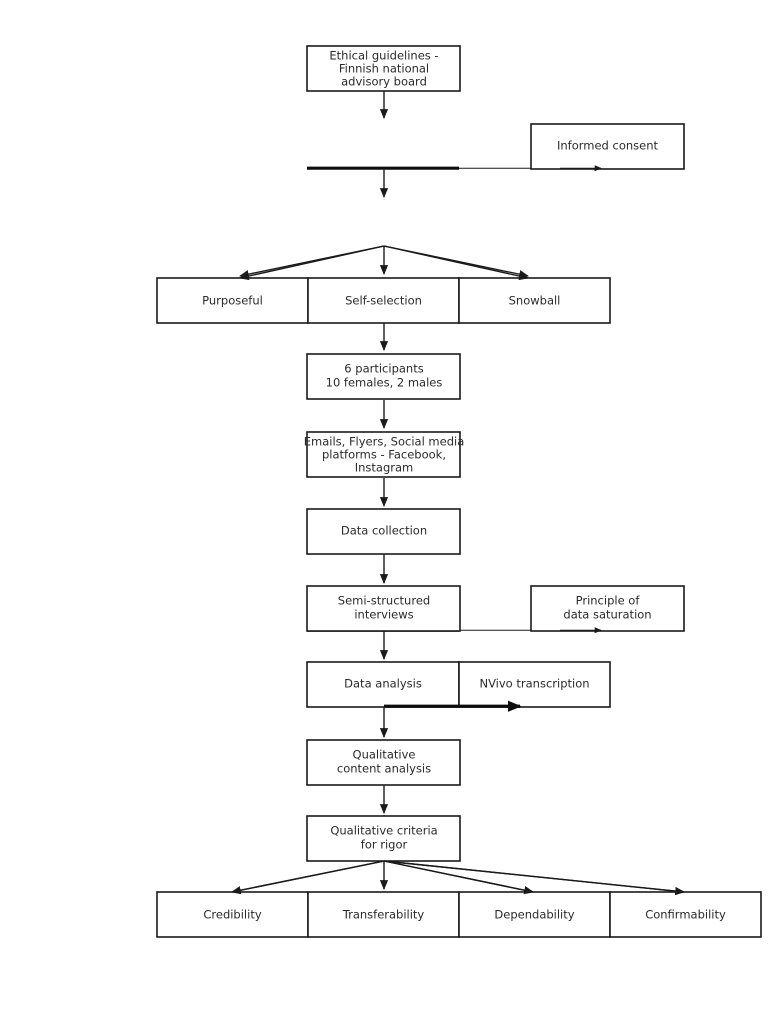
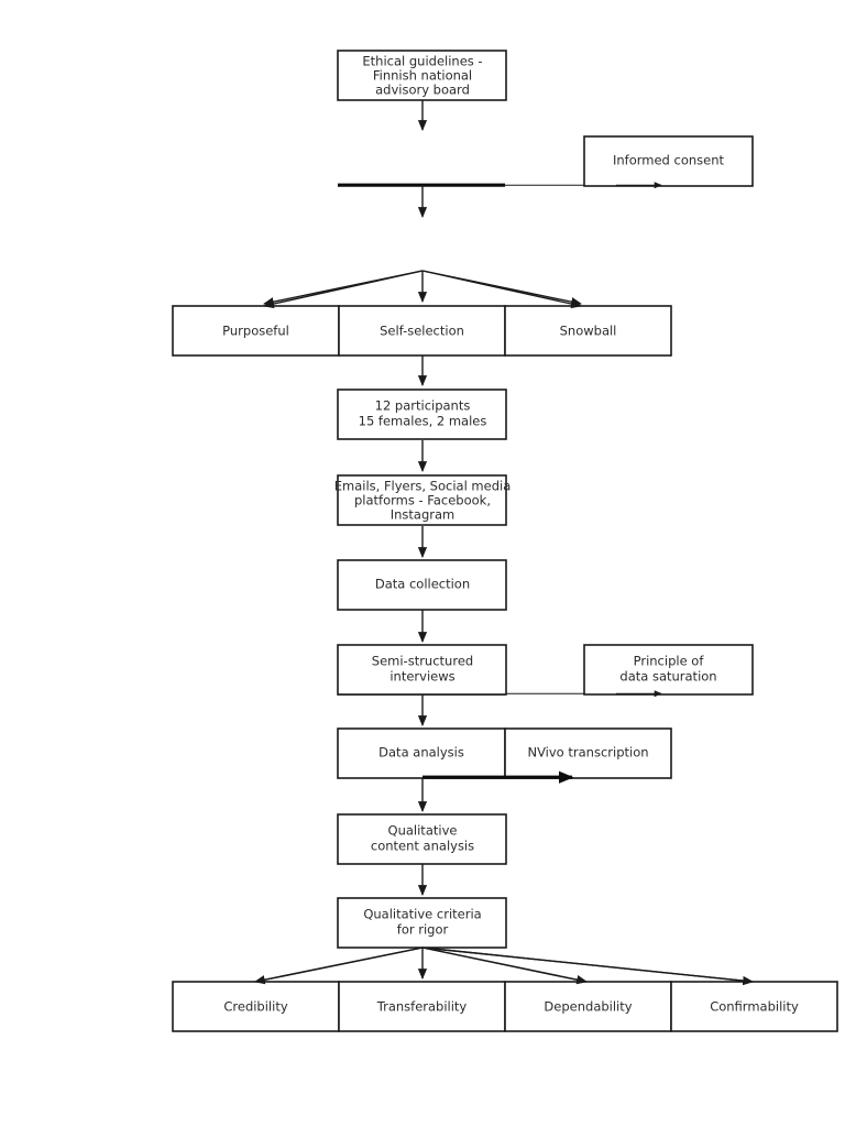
  Ethical guidelines -
  Finnish national
  advisory board
  Informed consent
  Purposeful
  Self-selection
  Snowball
- 6 participants
+ 12 participants
- 10 females, 2 males
+ 15 females, 2 males
  Emails, Flyers, Social media
  platforms - Facebook,
  Instagram
  Data collection
  Semi-structured
  interviews
  Principle of
  data saturation
  Data analysis
  NVivo transcription
  Qualitative
  content analysis
  Qualitative criteria
  for rigor
  Credibility
  Transferability
  Dependability
  Confirmability
